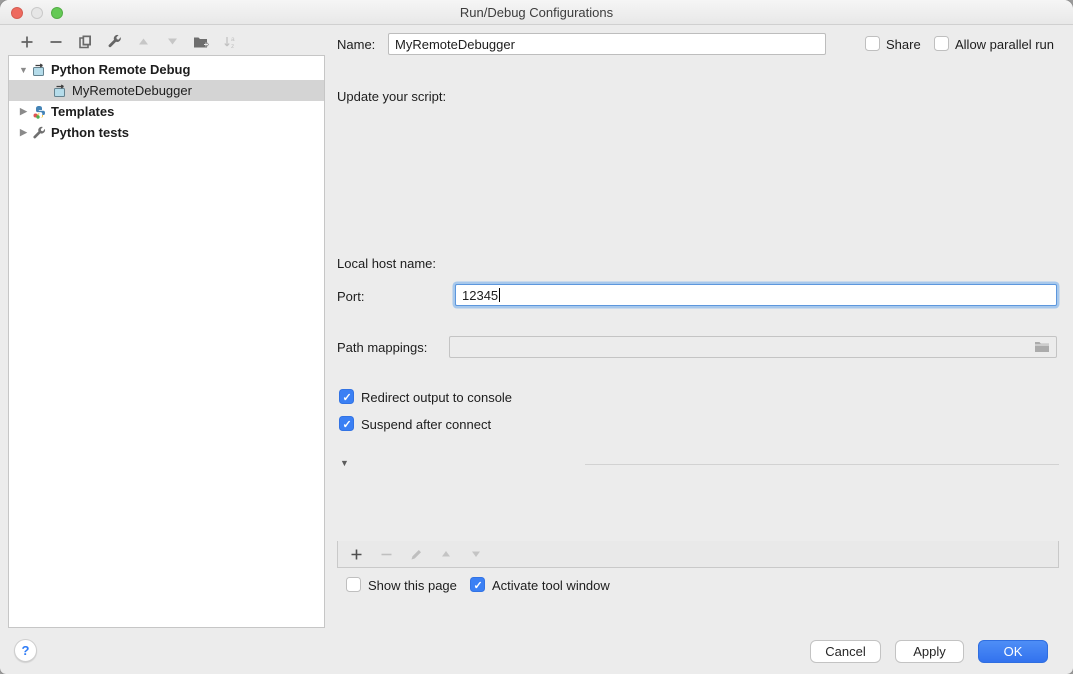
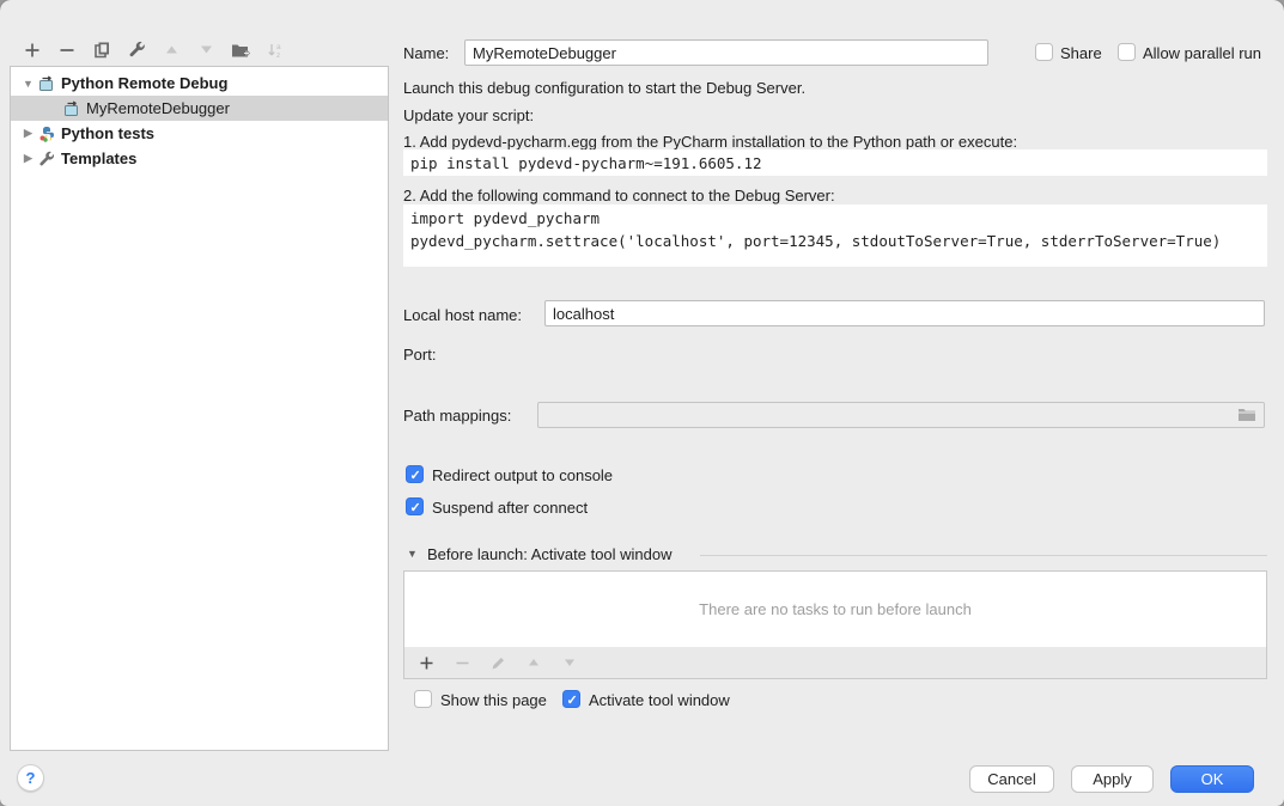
- Run/Debug Configurations
  ▼
  Python Remote Debug
  MyRemoteDebugger
  ▶
- Templates
+ Python tests
  ▶
- Python tests
+ Templates
  Name:
  MyRemoteDebugger
  Share
  Allow parallel run
+ Launch this debug configuration to start the Debug Server.
  Update your script:
+ 1. Add pydevd-pycharm.egg from the PyCharm installation to the Python path or execute:
+ pip install pydevd-pycharm~=191.6605.12
+ 2. Add the following command to connect to the Debug Server:
+ import pydevd_pycharm pydevd_pycharm.settrace('localhost', port=12345, stdoutToServer=True, stderrToServer=True)
  Local host name:
+ localhost
  Port:
- 12345
  Path mappings:
  Redirect output to console
  Suspend after connect
  ▼
+ Before launch: Activate tool window
+ There are no tasks to run before launch
  Show this page
  Activate tool window
  ?
  Cancel
  Apply
  OK
